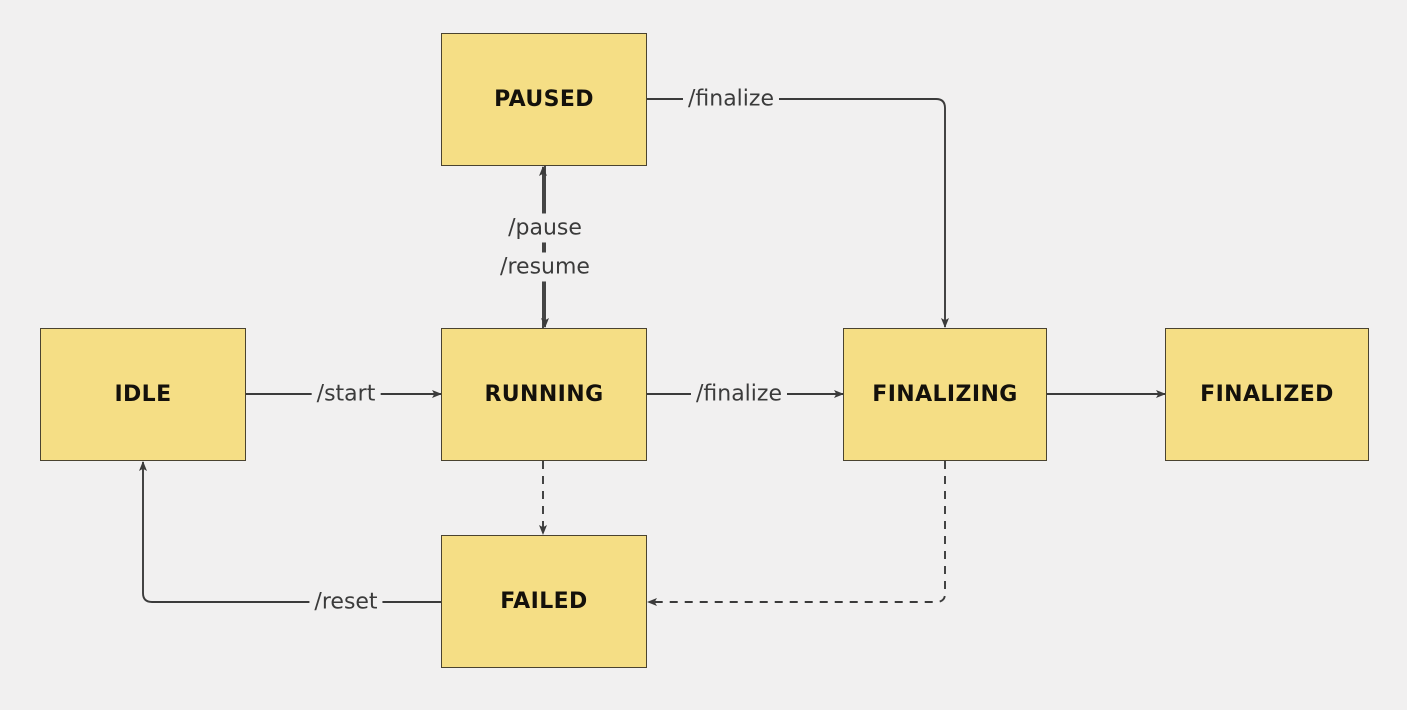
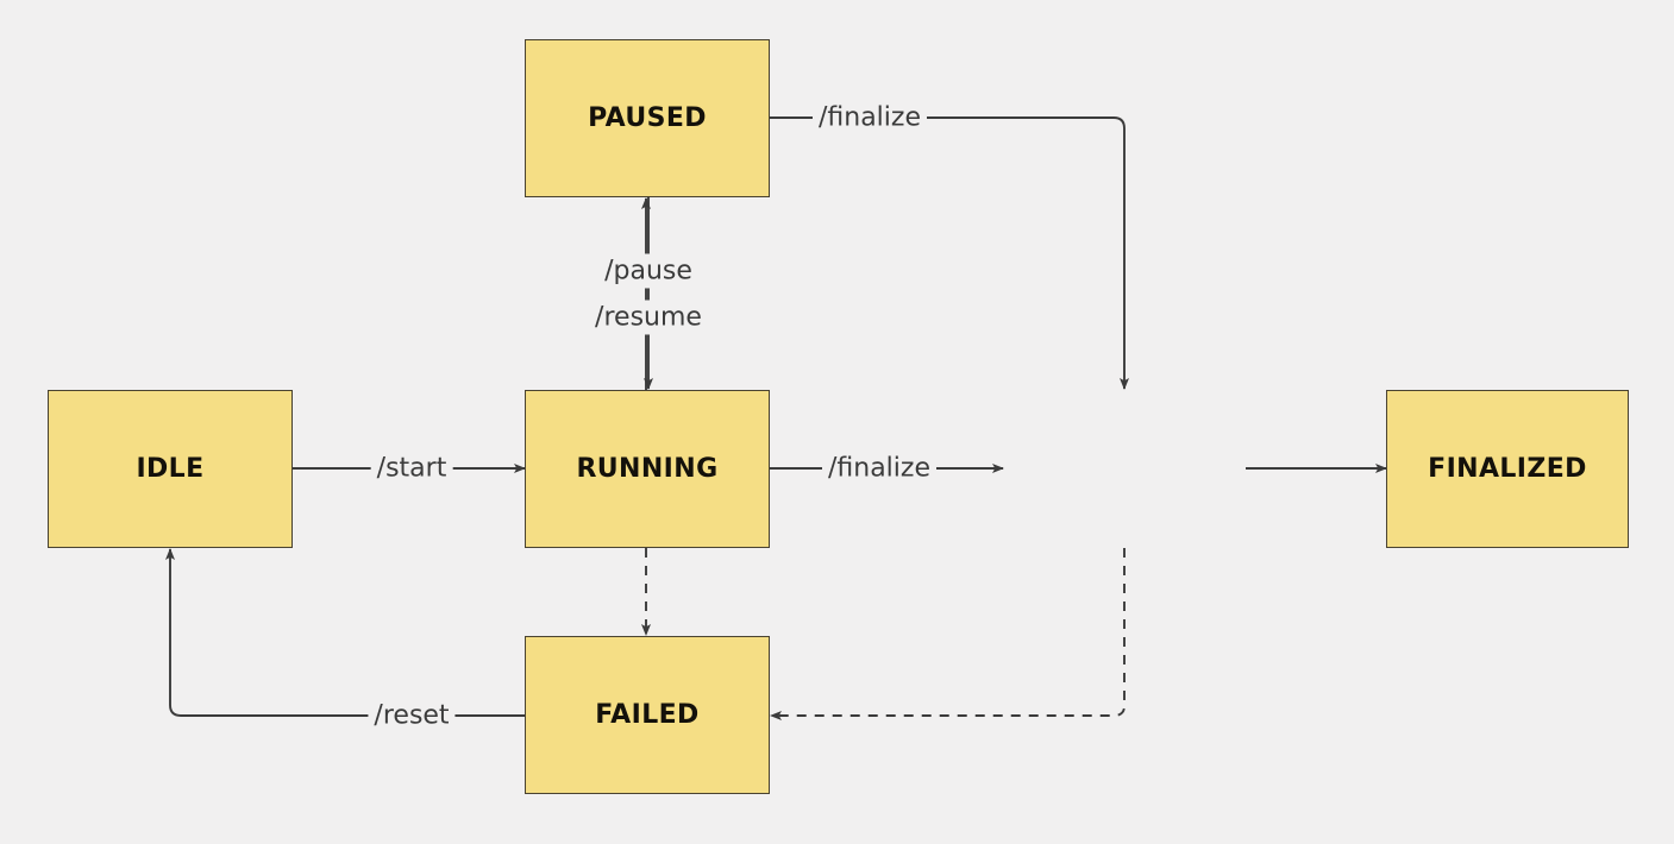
  PAUSED
  IDLE
  RUNNING
- FINALIZING
  FINALIZED
  FAILED
  /start
  /pause
  /resume
  /finalize
  /finalize
  /reset
